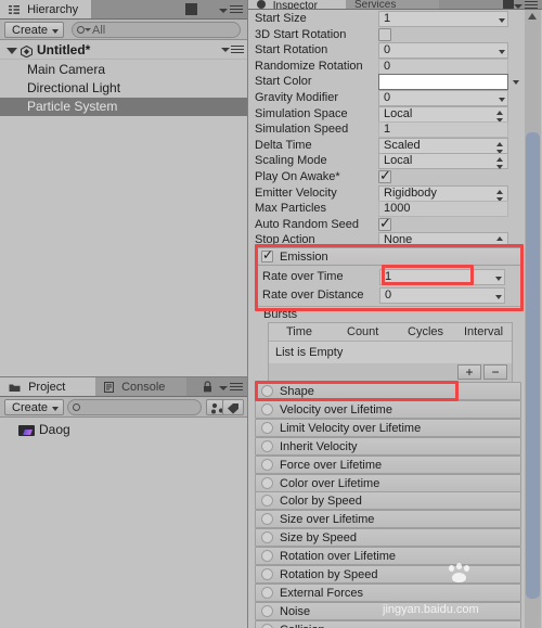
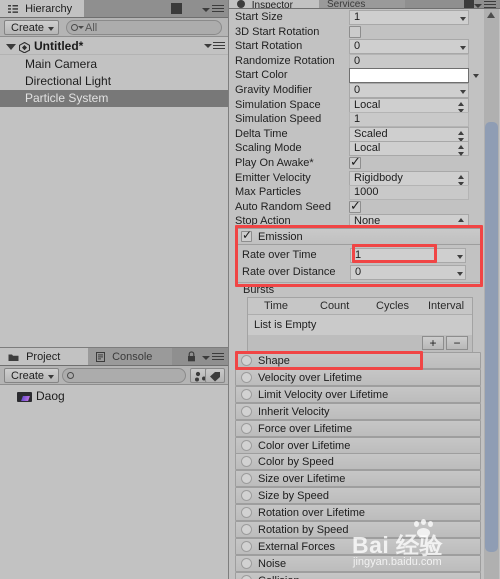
  Hierarchy
  Create
  All
  Untitled*
  Main Camera
  Directional Light
  Particle System
  Project
  Console
  Create
  Daog
  Inspector
  Services
  Start Size
  1
  3D Start Rotation
  Start Rotation
  0
  Randomize Rotation
  0
  Start Color
  Gravity Modifier
  0
  Simulation Space
  Local
  Simulation Speed
  1
  Delta Time
  Scaled
  Scaling Mode
  Local
  Play On Awake*
  Emitter Velocity
  Rigidbody
  Max Particles
  1000
  Auto Random Seed
  Stop Action
  None
  Emission
  Rate over Time
  1
  Rate over Distance
  0
  Bursts
  Time
  Count
  Cycles
  Interval
  List is Empty
  +
  −
  Shape
  Velocity over Lifetime
  Limit Velocity over Lifetime
  Inherit Velocity
  Force over Lifetime
  Color over Lifetime
  Color by Speed
  Size over Lifetime
  Size by Speed
  Rotation over Lifetime
  Rotation by Speed
  External Forces
  Noise
+ Bai 经验
  jingyan.baidu.com
